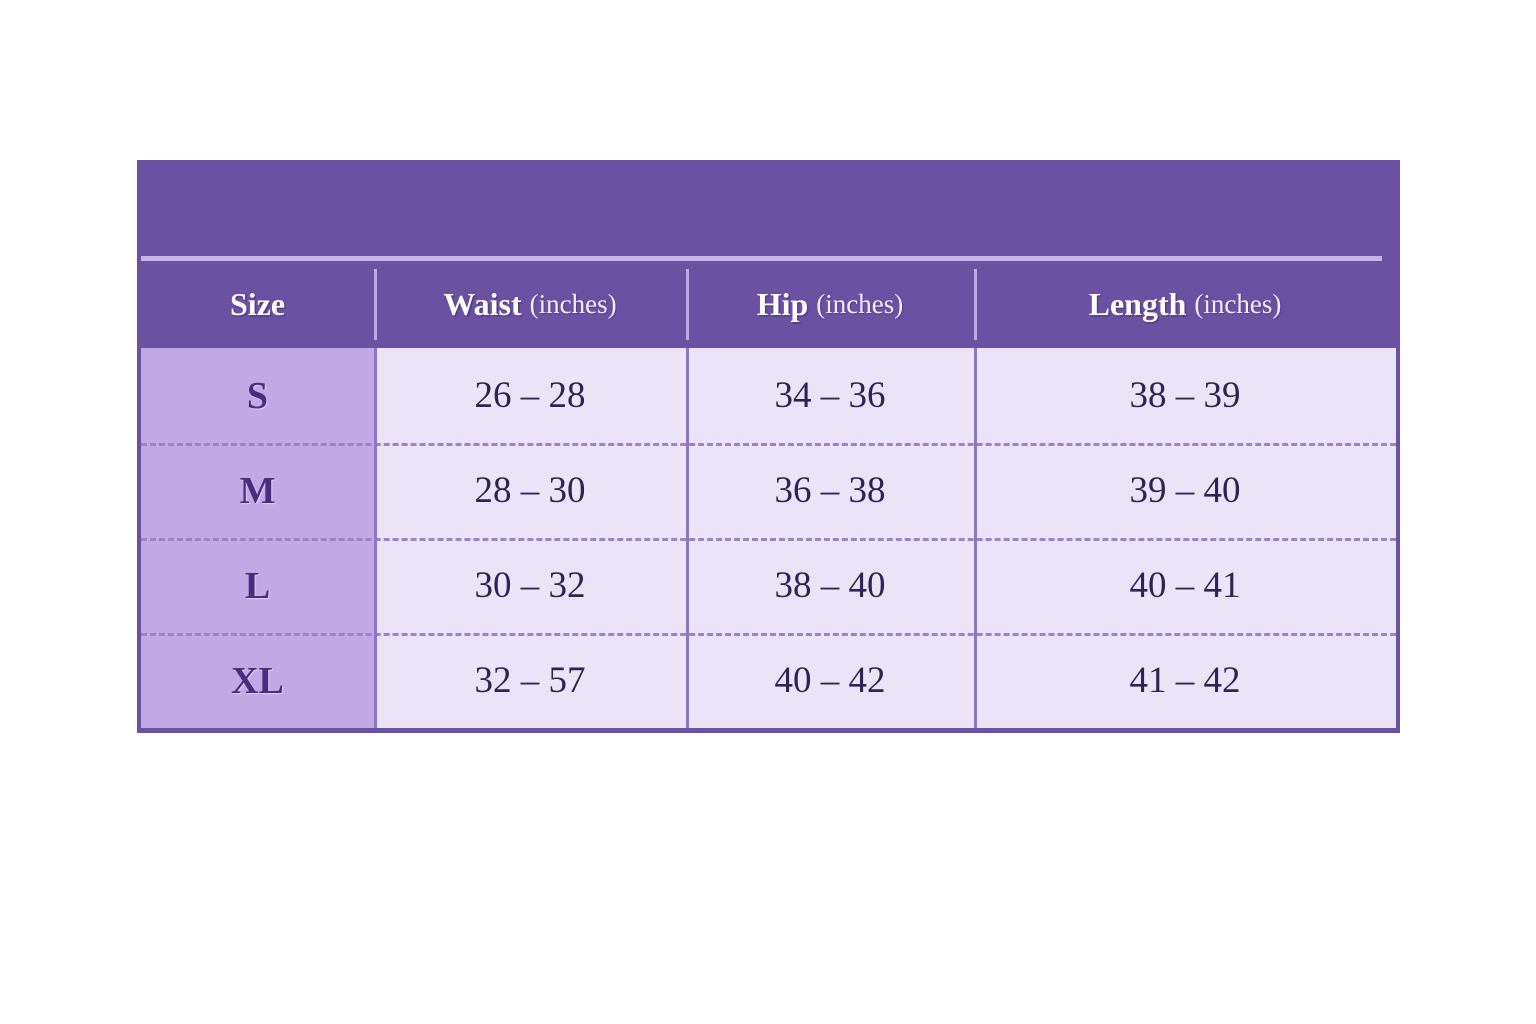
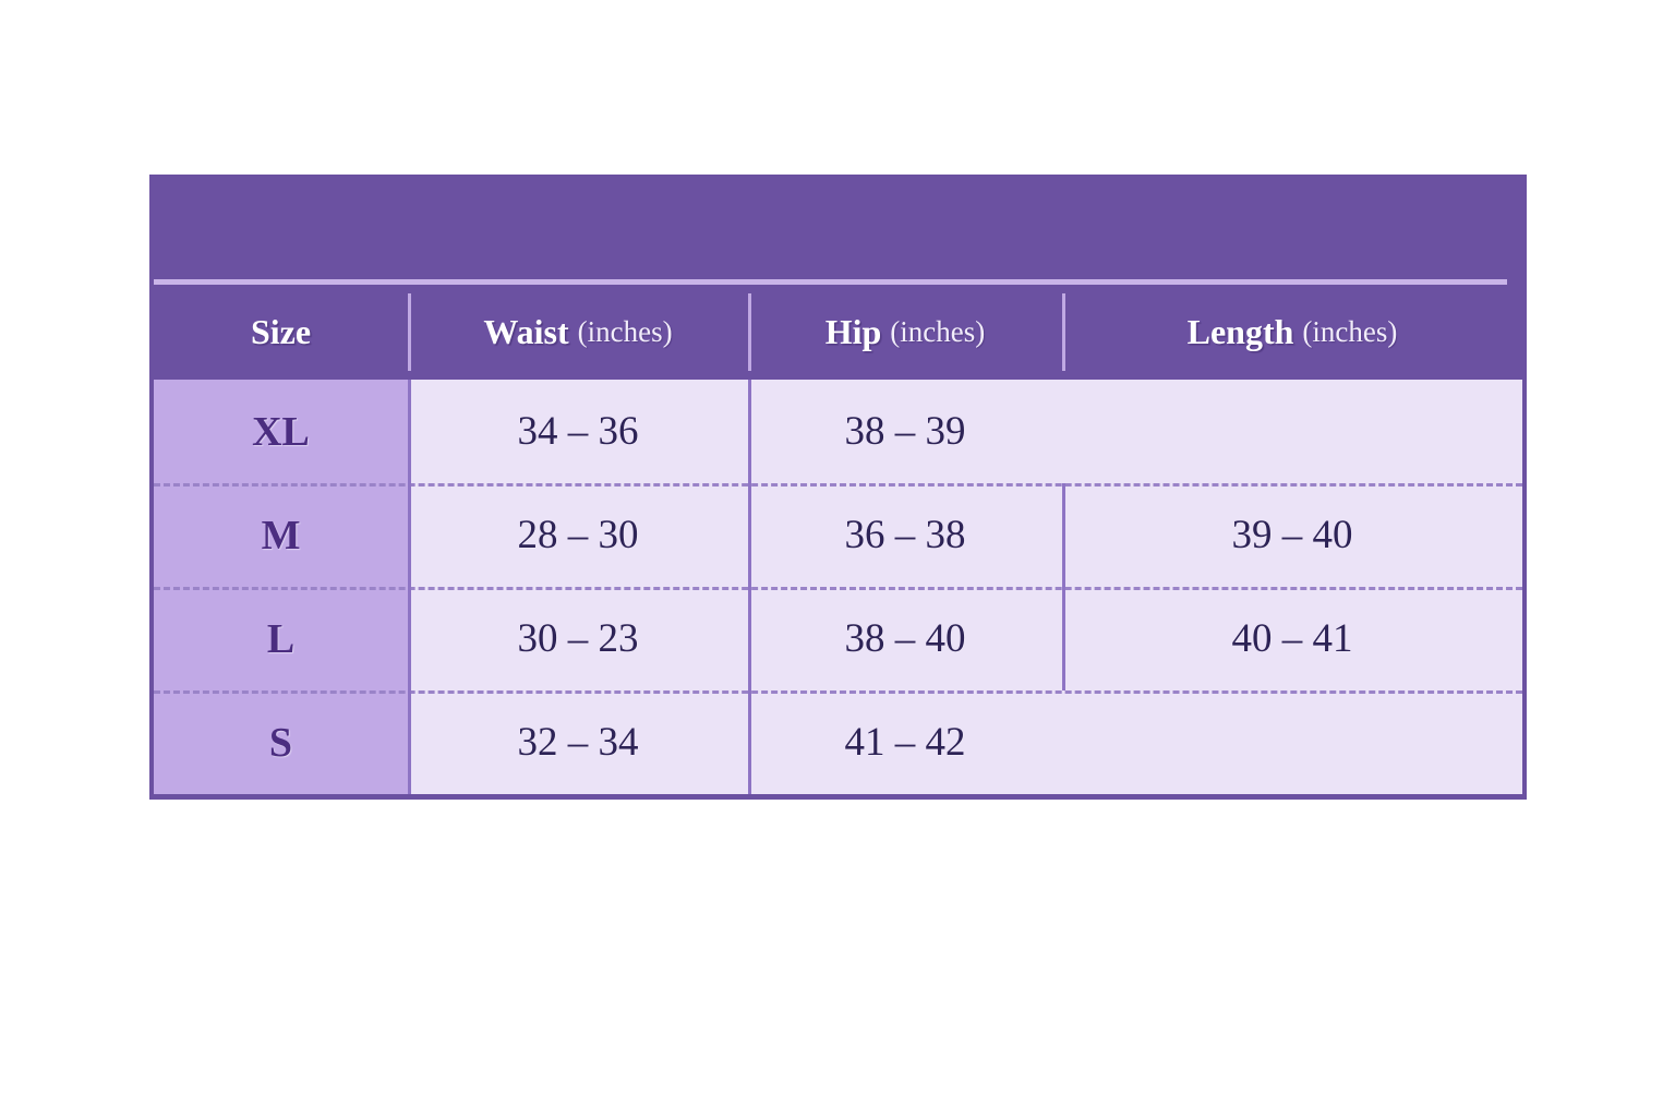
  Size
  Waist
  (inches)
  Hip
  (inches)
  Length
  (inches)
- S
+ XL
- 26 – 28
  34 – 36
  38 – 39
  M
  28 – 30
  36 – 38
  39 – 40
  L
- 30 – 32
+ 30 – 23
  38 – 40
  40 – 41
- XL
+ S
- 32 – 57
+ 32 – 34
- 40 – 42
  41 – 42
